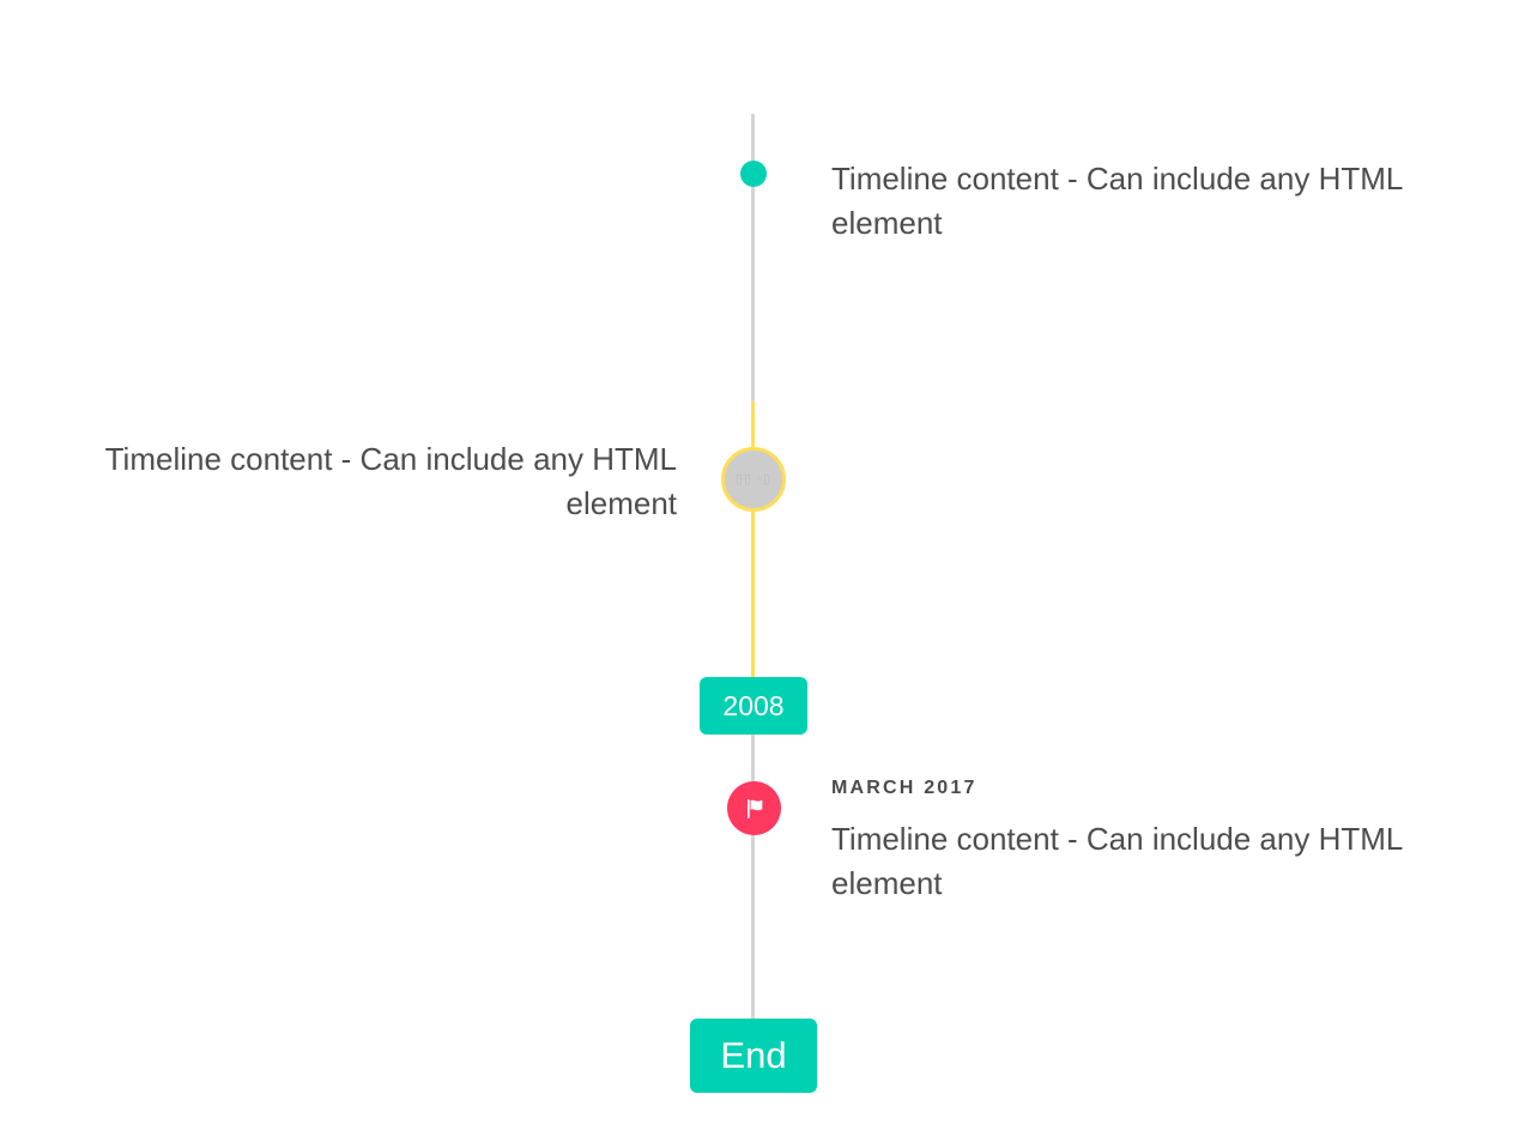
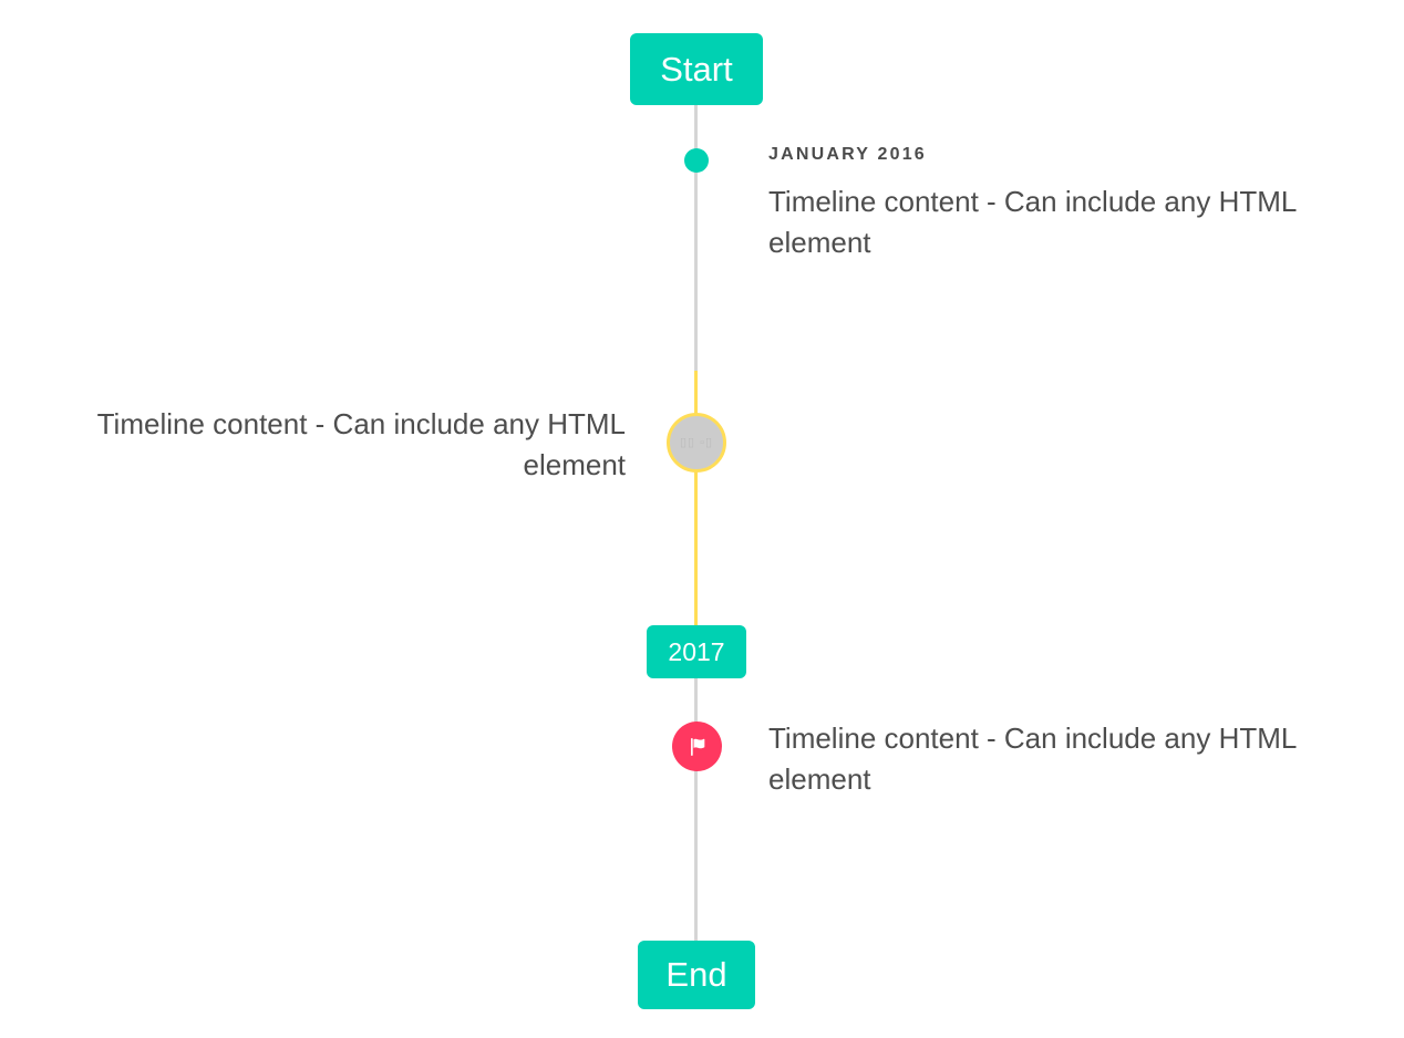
+ Start
+ JANUARY 2016
  Timeline content - Can include any HTML element
  Timeline content - Can include any HTML element
- 2008
+ 2017
- MARCH 2017
  Timeline content - Can include any HTML element
  End
